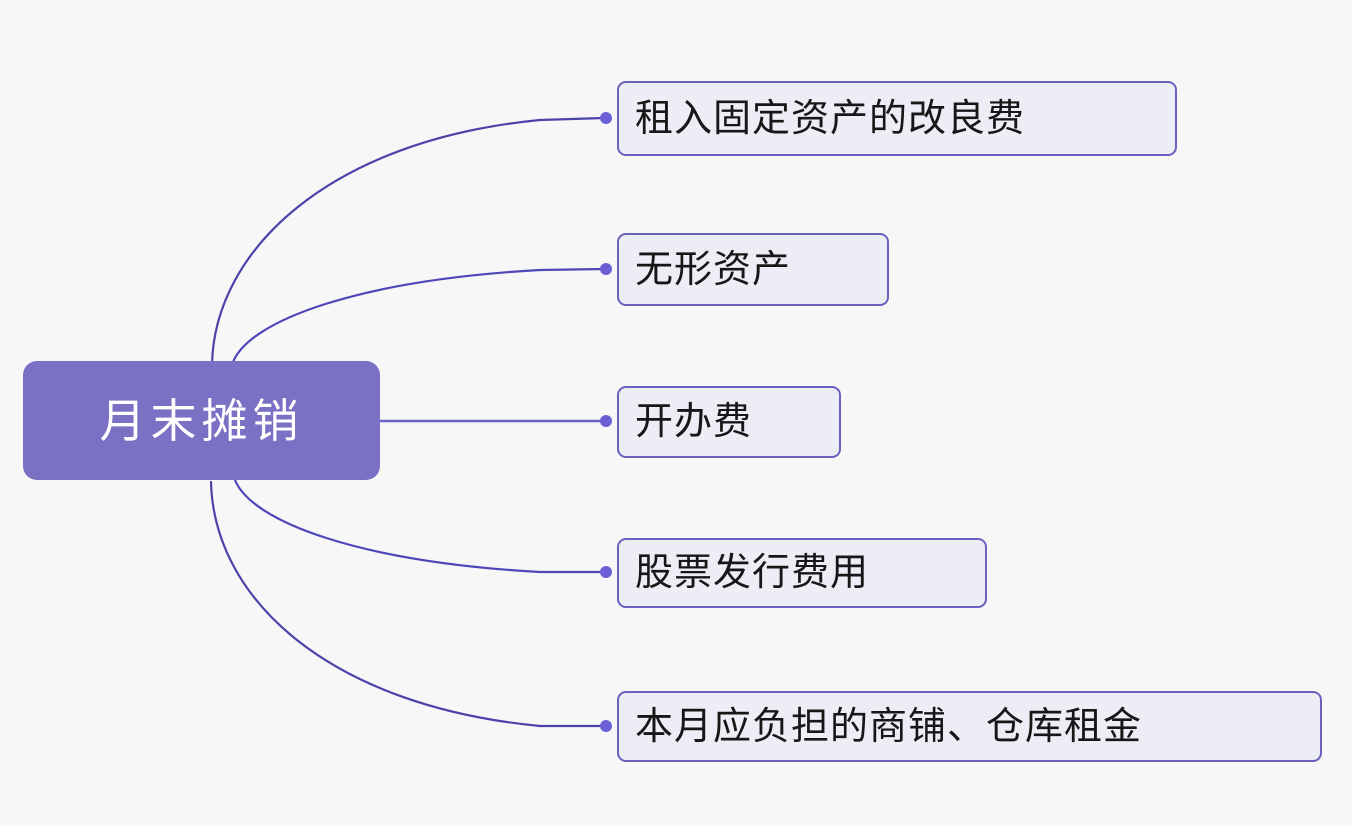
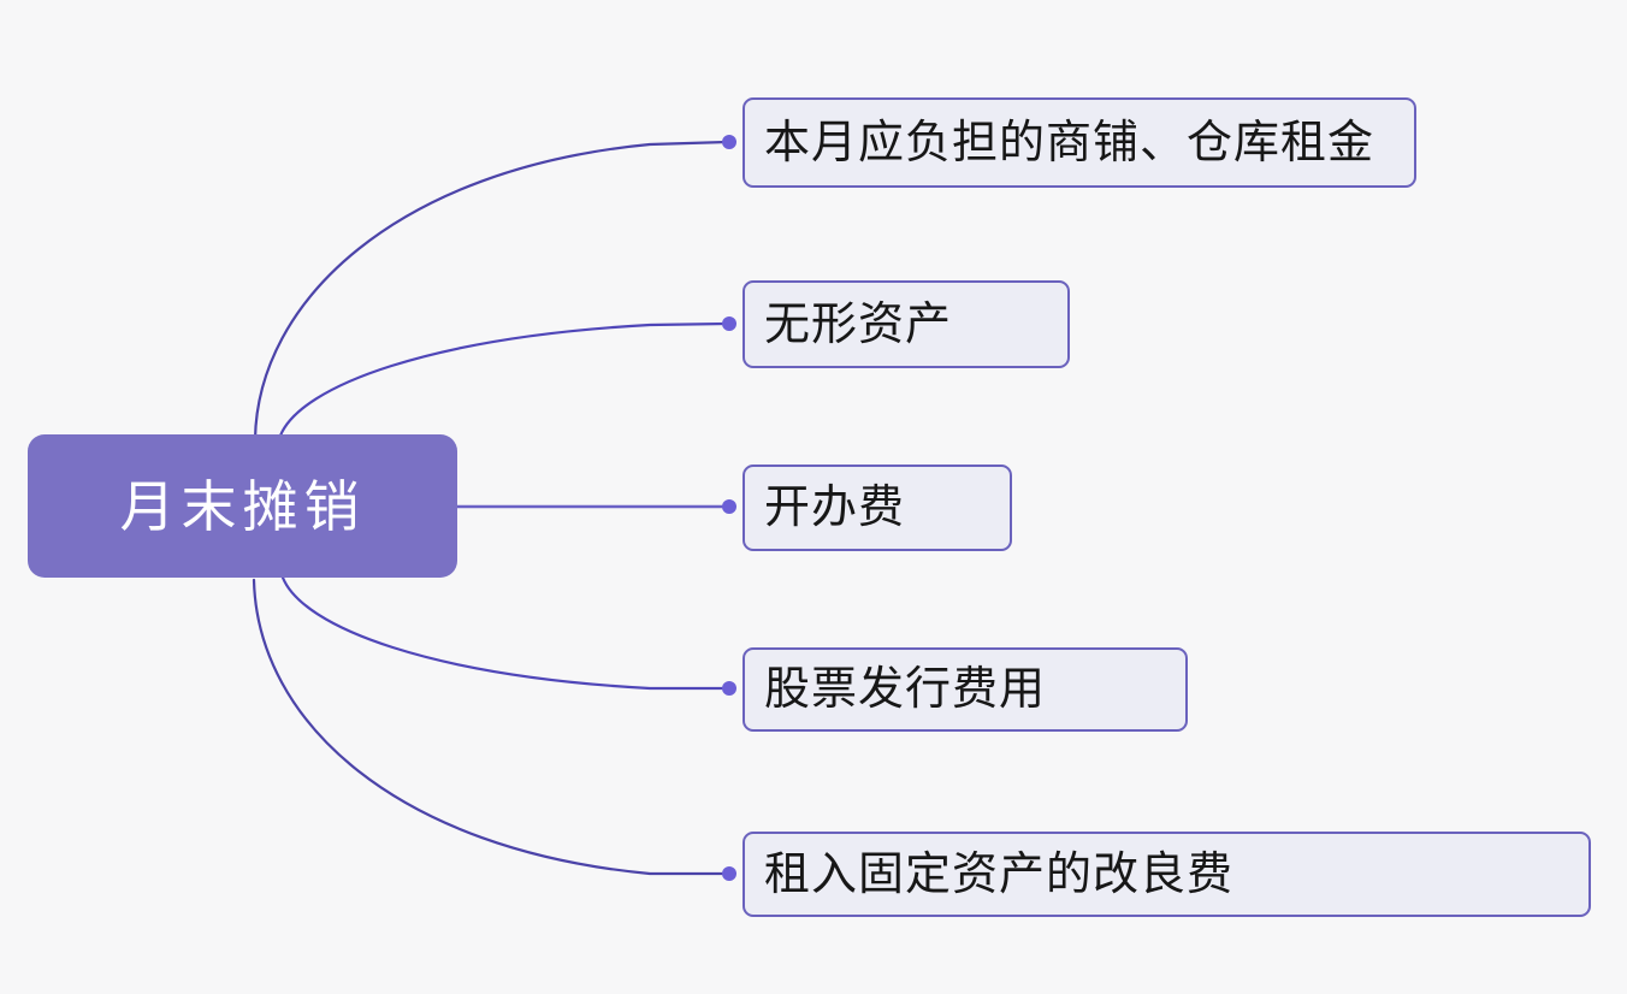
  月末摊销
- 租入固定资产的改良费
+ 本月应负担的商铺、仓库租金
  无形资产
  开办费
  股票发行费用
- 本月应负担的商铺、仓库租金
+ 租入固定资产的改良费
